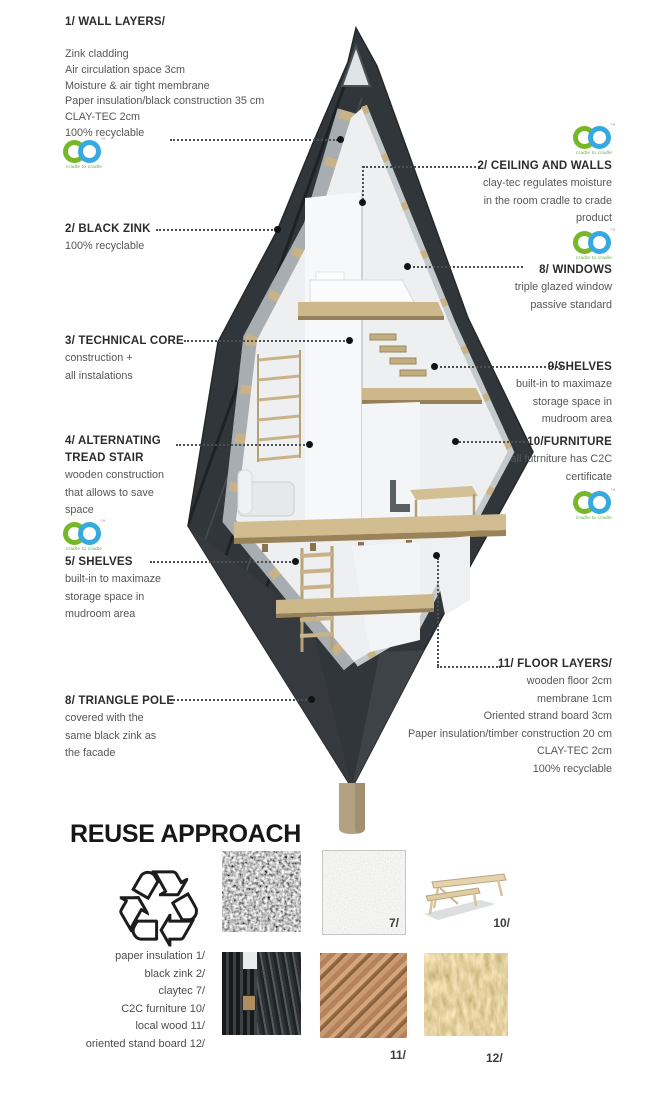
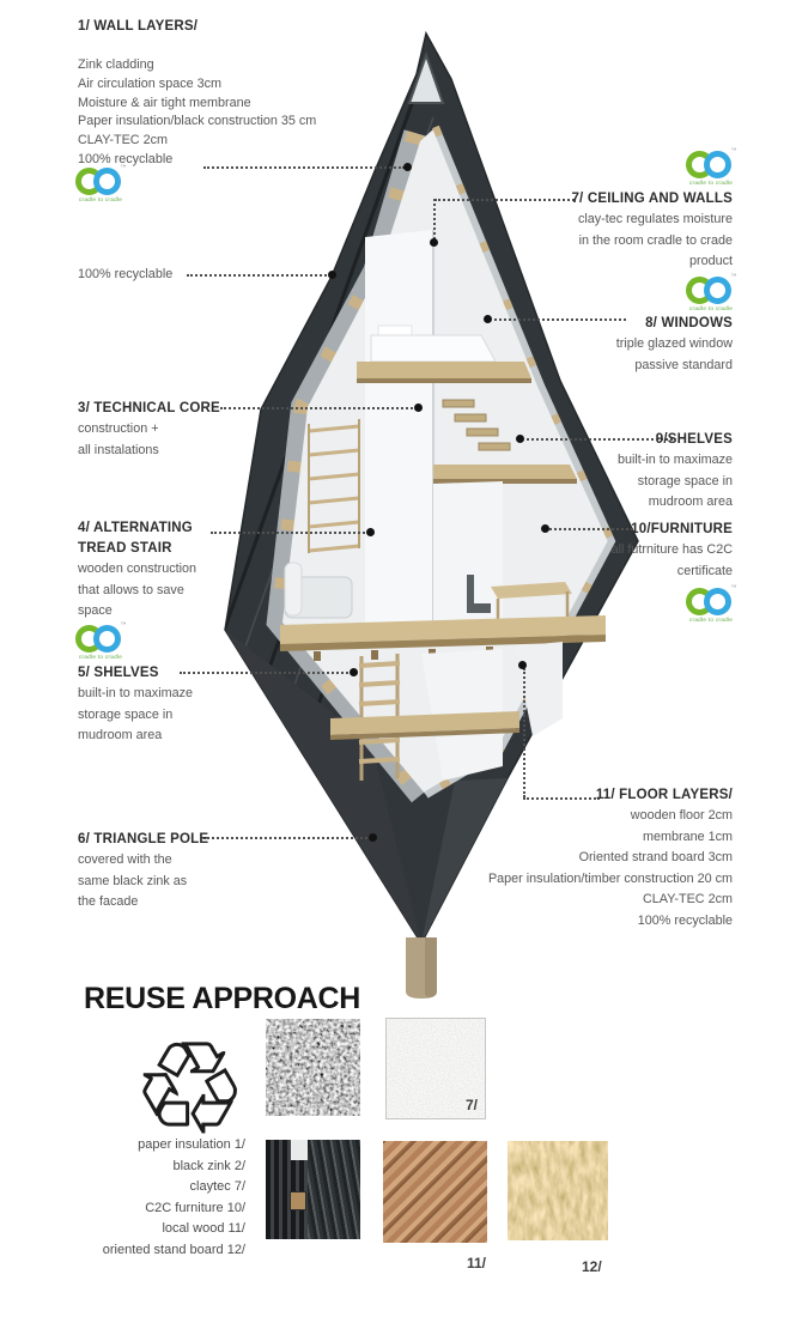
  1/ WALL LAYERS/
  Zink cladding
  Air circulation space 3cm
  Moisture & air tight membrane
  Paper insulation/black construction 35 cm
  CLAY-TEC 2cm
  100% recyclable
- 2/ BLACK ZINK
  100% recyclable
  3/ TECHNICAL CORE
  construction +
  all instalations
  4/ ALTERNATING TREAD STAIR
  wooden construction
  that allows to save
  space
  5/ SHELVES
  built-in to maximaze
  storage space in
  mudroom area
- 8/ TRIANGLE POLE
+ 6/ TRIANGLE POLE
  covered with the
  same black zink as
  the facade
- 2/ CEILING AND WALLS
+ 7/ CEILING AND WALLS
  clay-tec regulates moisture
  in the room cradle to crade
  product
  8/ WINDOWS
  triple glazed window
  passive standard
  9/SHELVES
  built-in to maximaze
  storage space in
  mudroom area
  10/FURNITURE
  all futrniture has C2C
  certificate
  11/ FLOOR LAYERS/
  wooden floor 2cm
  membrane 1cm
  Oriented strand board 3cm
  Paper insulation/timber construction 20 cm
  CLAY-TEC 2cm
  100% recyclable
  REUSE APPROACH
  ♻
  7/
- 10/
  paper insulation 1/
  black zink 2/
  claytec 7/
  C2C furniture 10/
  local wood 11/
  oriented stand board 12/
  11/
  12/
